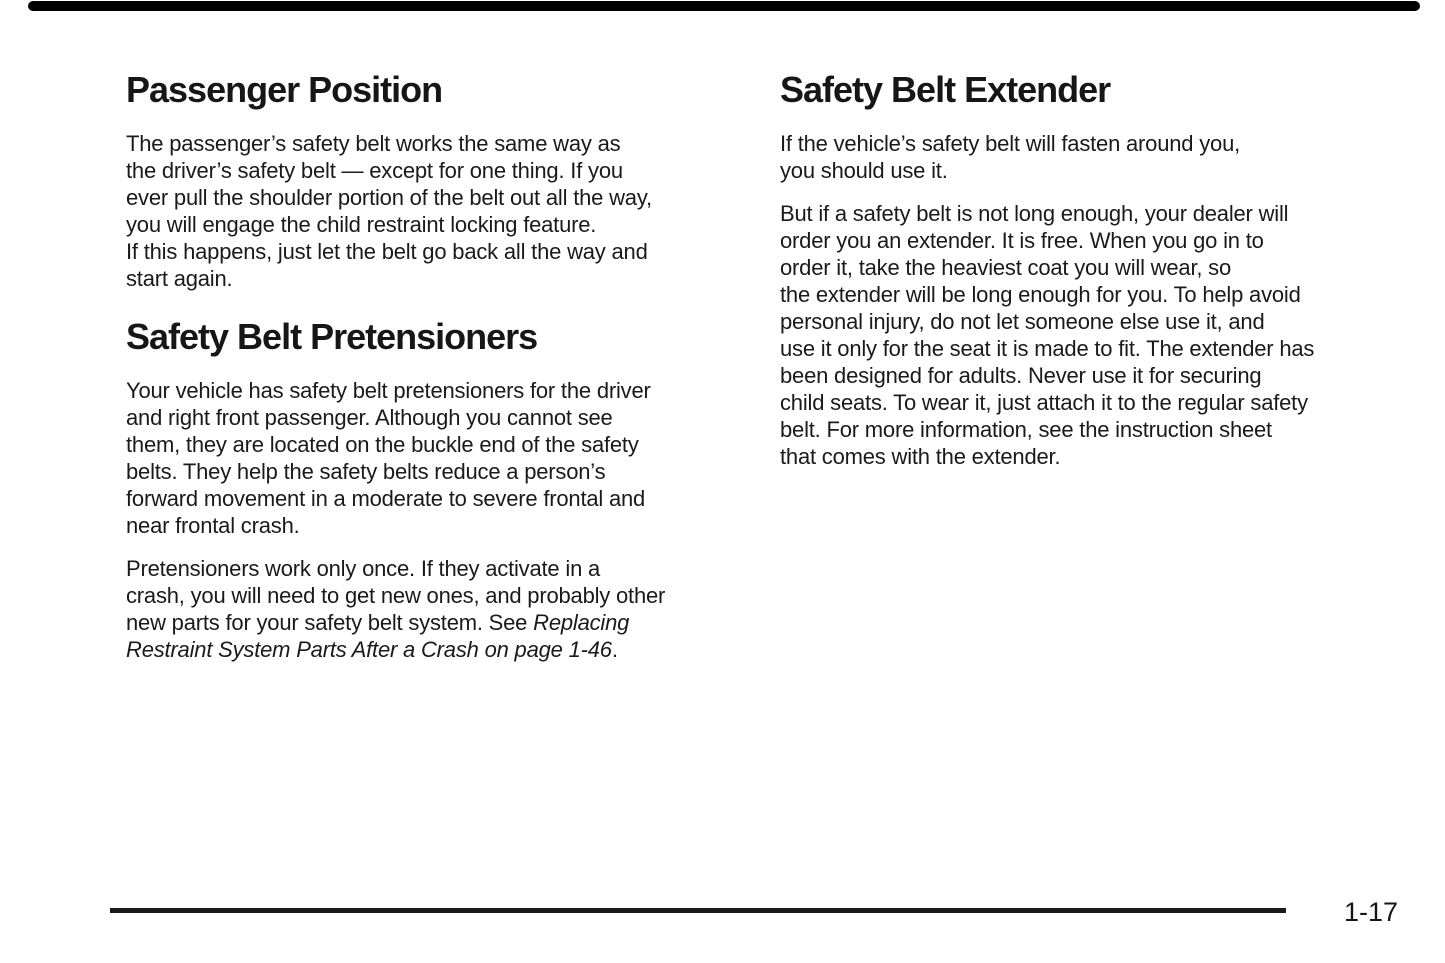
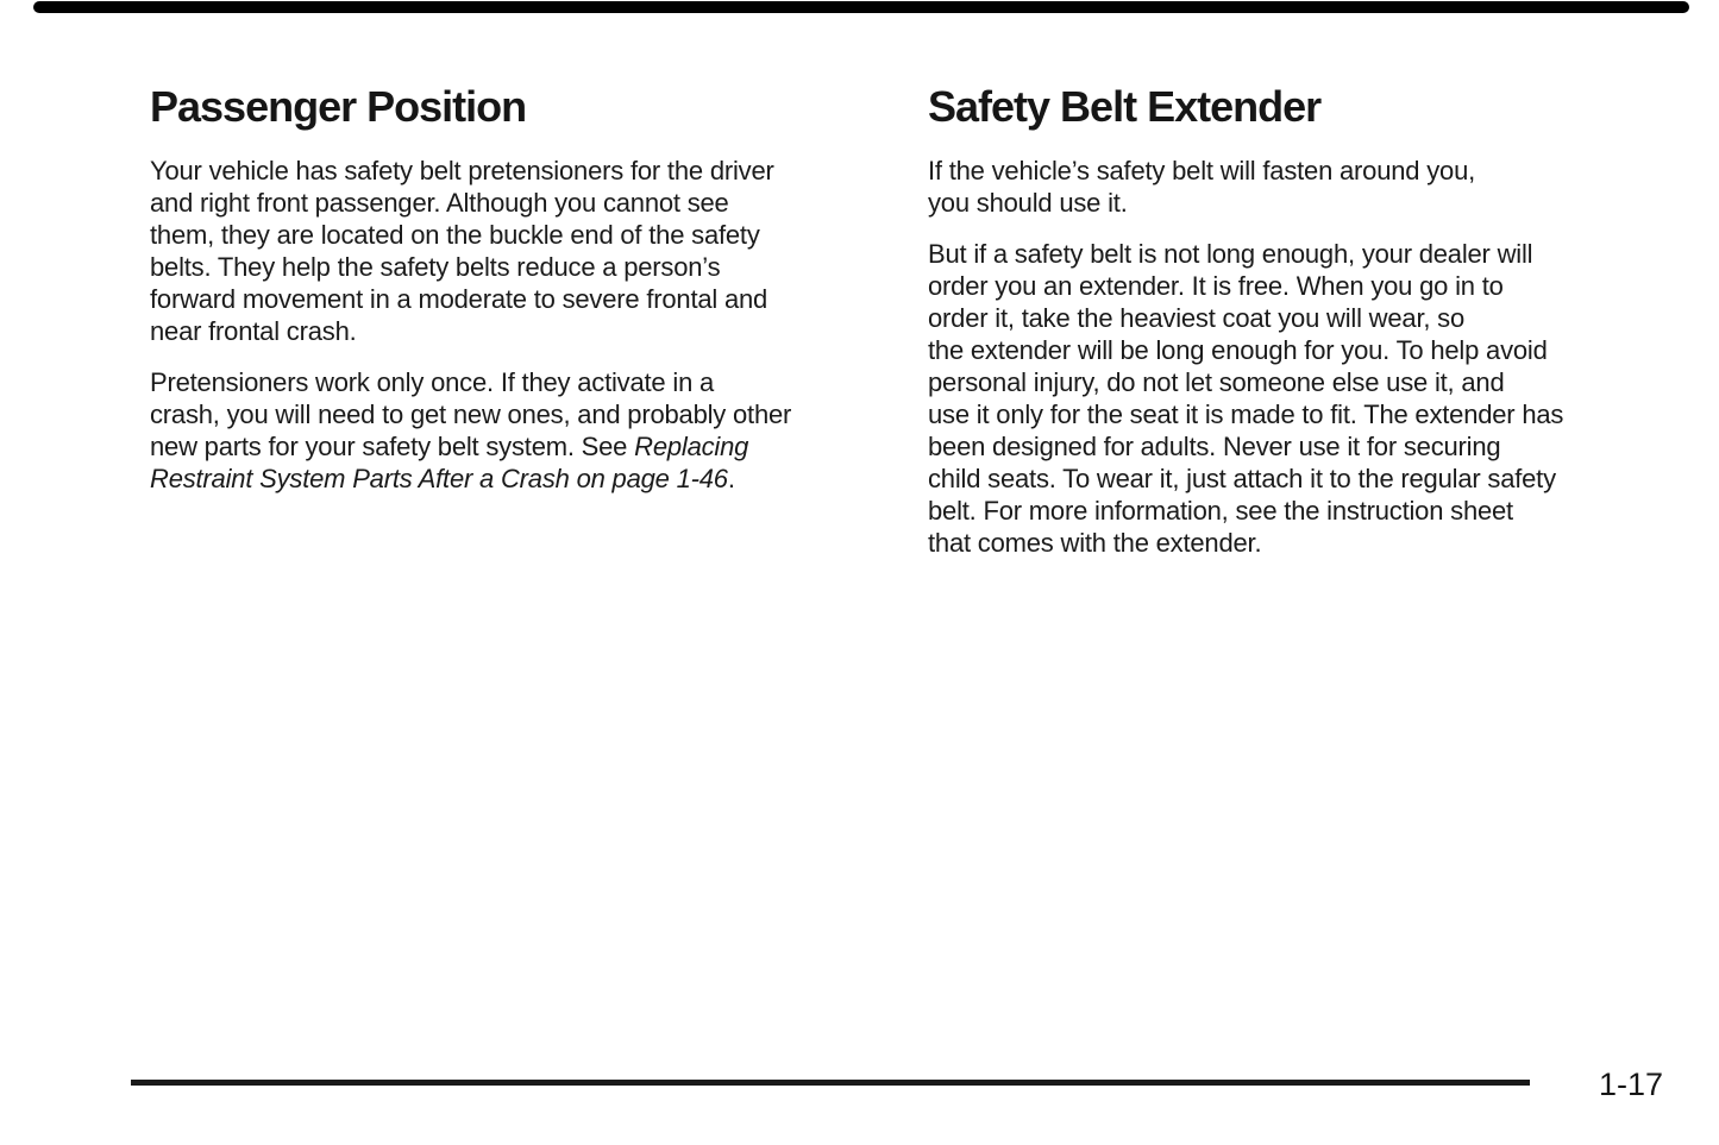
  Passenger Position
- The passenger’s safety belt works the same way as
- the driver’s safety belt — except for one thing. If you
- ever pull the shoulder portion of the belt out all the way,
- you will engage the child restraint locking feature.
- If this happens, just let the belt go back all the way and
- start again.
- Safety Belt Pretensioners
  Your vehicle has safety belt pretensioners for the driver
  and right front passenger. Although you cannot see
  them, they are located on the buckle end of the safety
  belts. They help the safety belts reduce a person’s
  forward movement in a moderate to severe frontal and
  near frontal crash.
  Pretensioners work only once. If they activate in a
  crash, you will need to get new ones, and probably other
  new parts for your safety belt system. See Replacing
  Restraint System Parts After a Crash on page 1-46.
  Safety Belt Extender
  If the vehicle’s safety belt will fasten around you,
  you should use it.
  But if a safety belt is not long enough, your dealer will
  order you an extender. It is free. When you go in to
  order it, take the heaviest coat you will wear, so
  the extender will be long enough for you. To help avoid
  personal injury, do not let someone else use it, and
  use it only for the seat it is made to fit. The extender has
  been designed for adults. Never use it for securing
  child seats. To wear it, just attach it to the regular safety
  belt. For more information, see the instruction sheet
  that comes with the extender.
  1-17
